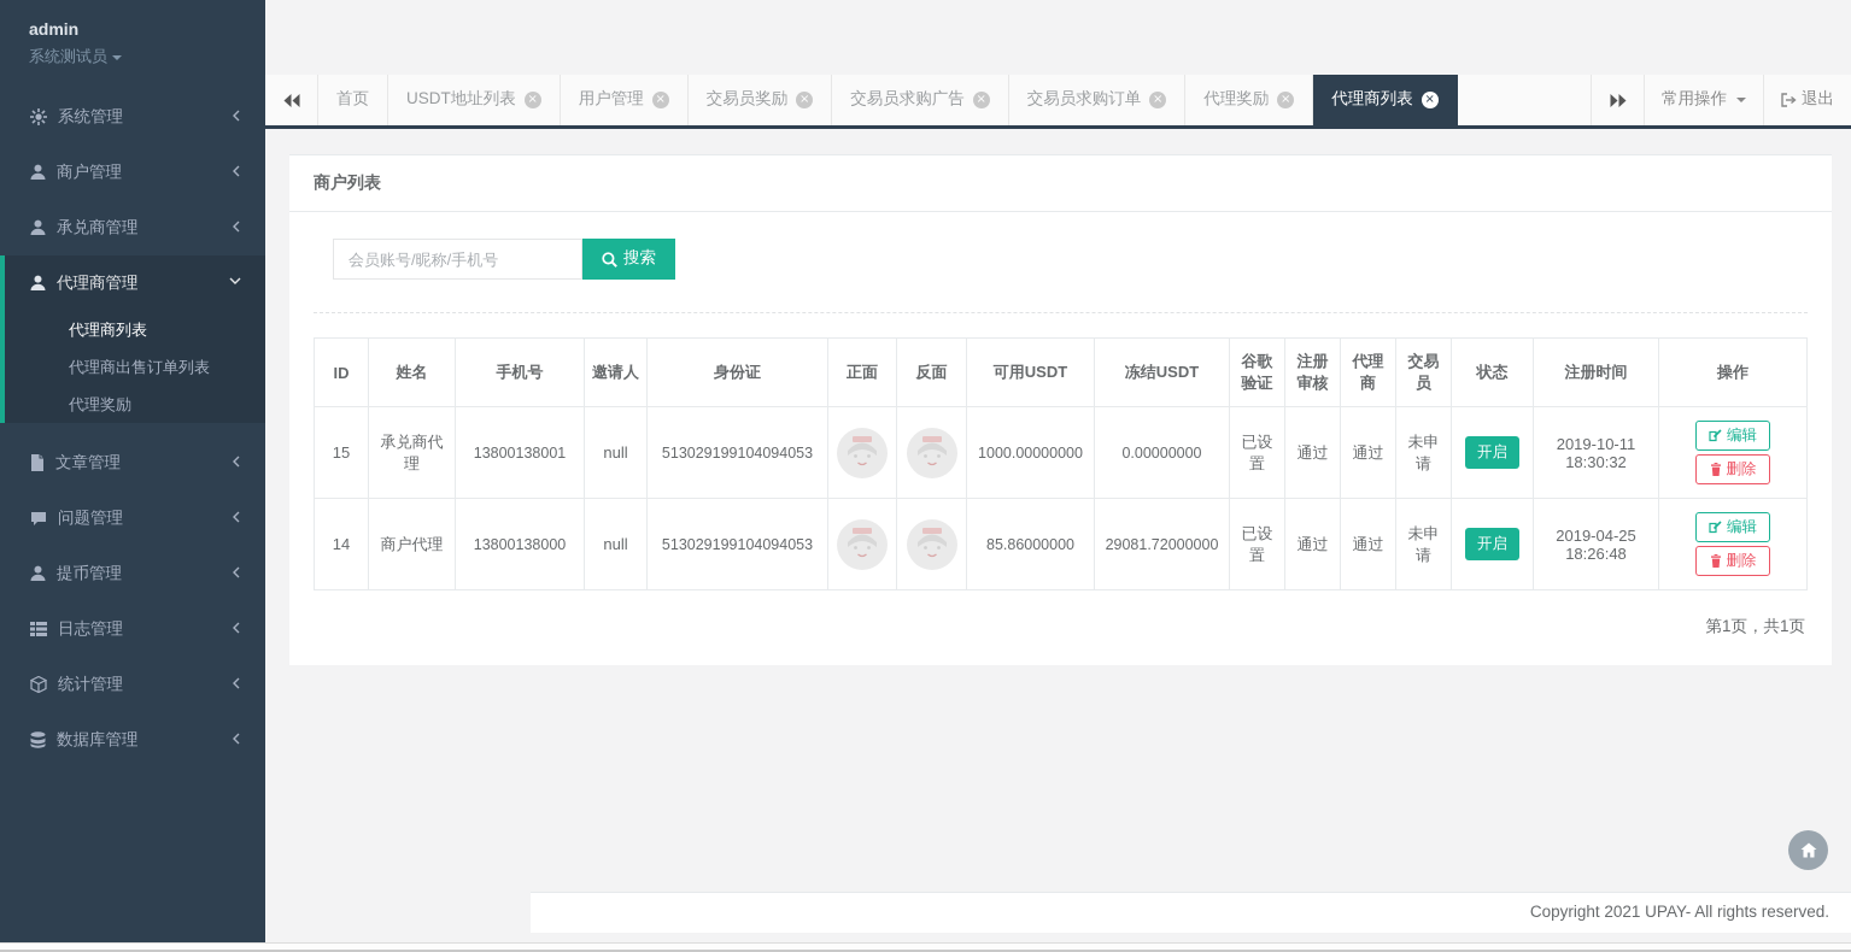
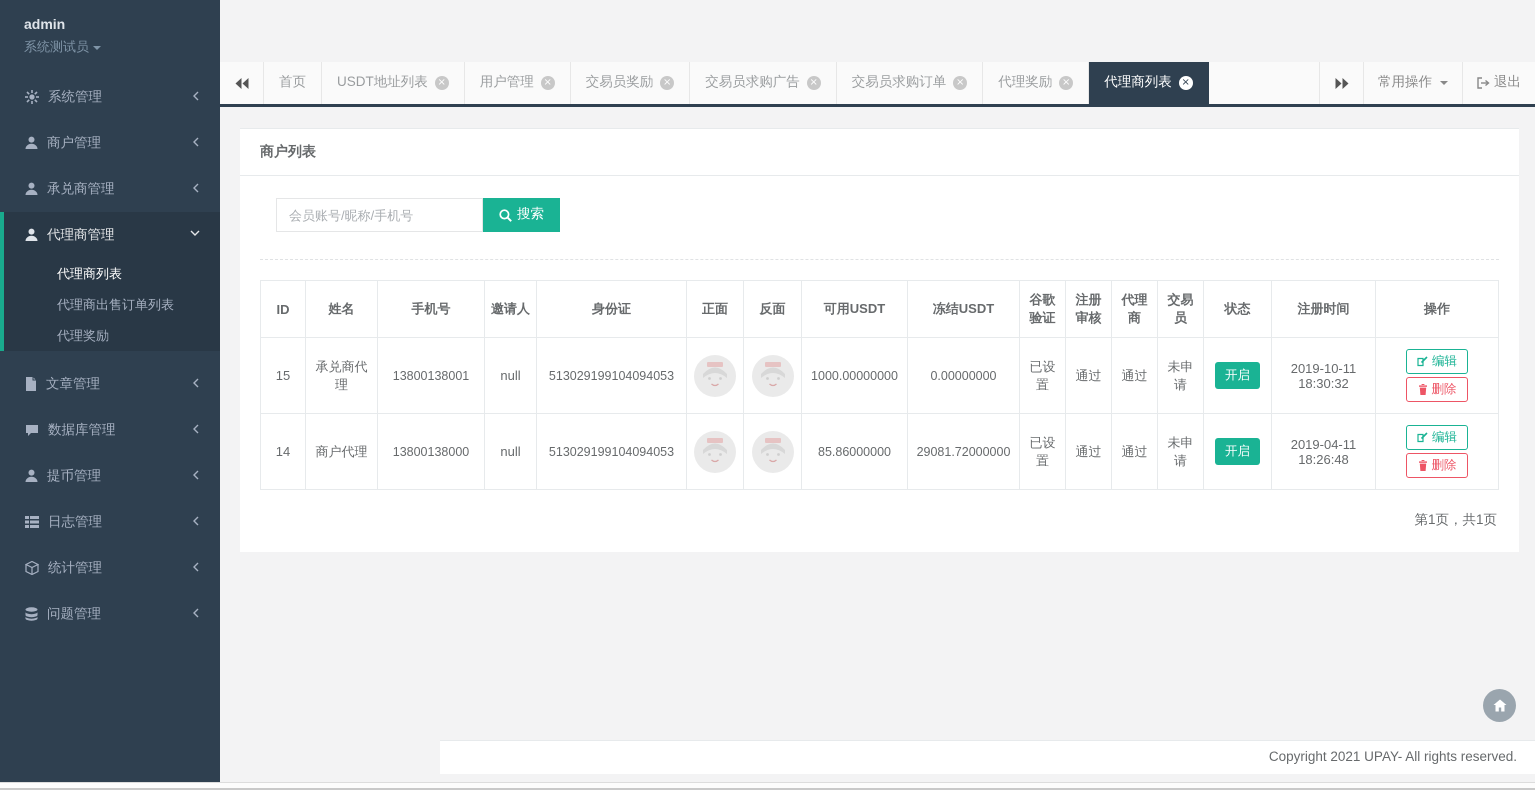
  admin
  系统测试员
  系统管理
  商户管理
  承兑商管理
  代理商管理
  代理商列表
  代理商出售订单列表
  代理奖励
  文章管理
- 问题管理
+ 数据库管理
  提币管理
  日志管理
  统计管理
- 数据库管理
+ 问题管理
  首页
  USDT地址列表
  ×
  用户管理
  ×
  交易员奖励
  ×
  交易员求购广告
  ×
  交易员求购订单
  ×
  代理奖励
  ×
  代理商列表
  ×
  常用操作
  退出
  商户列表
  会员账号/昵称/手机号
  搜索
  ID	姓名	手机号	邀请人	身份证	正面	反面	可用USDT	冻结USDT	谷歌验证	注册审核	代理商	交易员	状态	注册时间	操作
  15	承兑商代理	13800138001	null	513029199104094053			1000.00000000	0.00000000	已设置	通过	通过	未申请	开启	2019-10-11 18:30:32	编辑 删除
- 14	商户代理	13800138000	null	513029199104094053			85.86000000	29081.72000000	已设置	通过	通过	未申请	开启	2019-04-25 18:26:48	编辑 删除
+ 14	商户代理	13800138000	null	513029199104094053			85.86000000	29081.72000000	已设置	通过	通过	未申请	开启	2019-04-11 18:26:48	编辑 删除
  第1页，共1页
  Copyright 2021 UPAY- All rights reserved.
